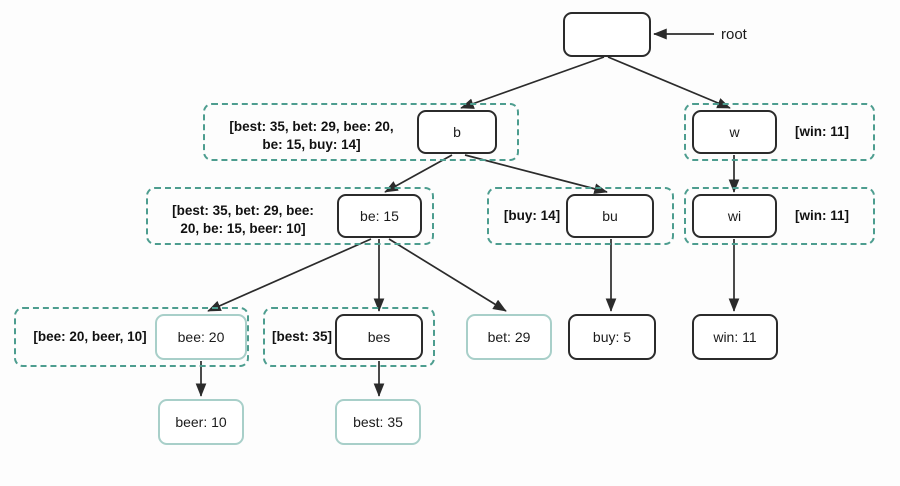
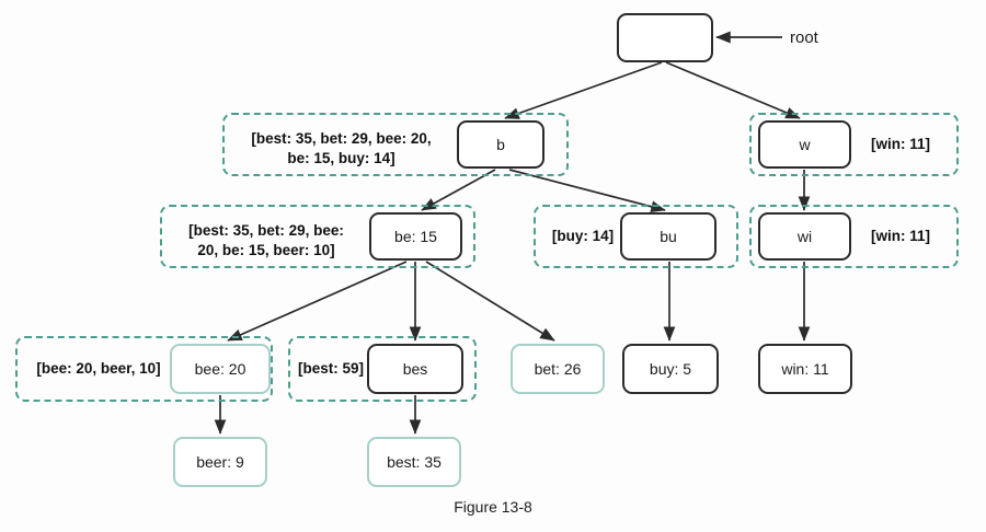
  b
  w
  be: 15
  bu
  wi
  bee: 20
  bes
- bet: 29
+ bet: 26
  buy: 5
  win: 11
- beer: 10
+ beer: 9
  best: 35
  [best: 35, bet: 29, bee: 20,
  be: 15, buy: 14]
  [win: 11]
  [best: 35, bet: 29, bee:
  20, be: 15, beer: 10]
  [buy: 14]
  [win: 11]
  [bee: 20, beer, 10]
- [best: 35]
+ [best: 59]
  root
+ Figure 13-8
